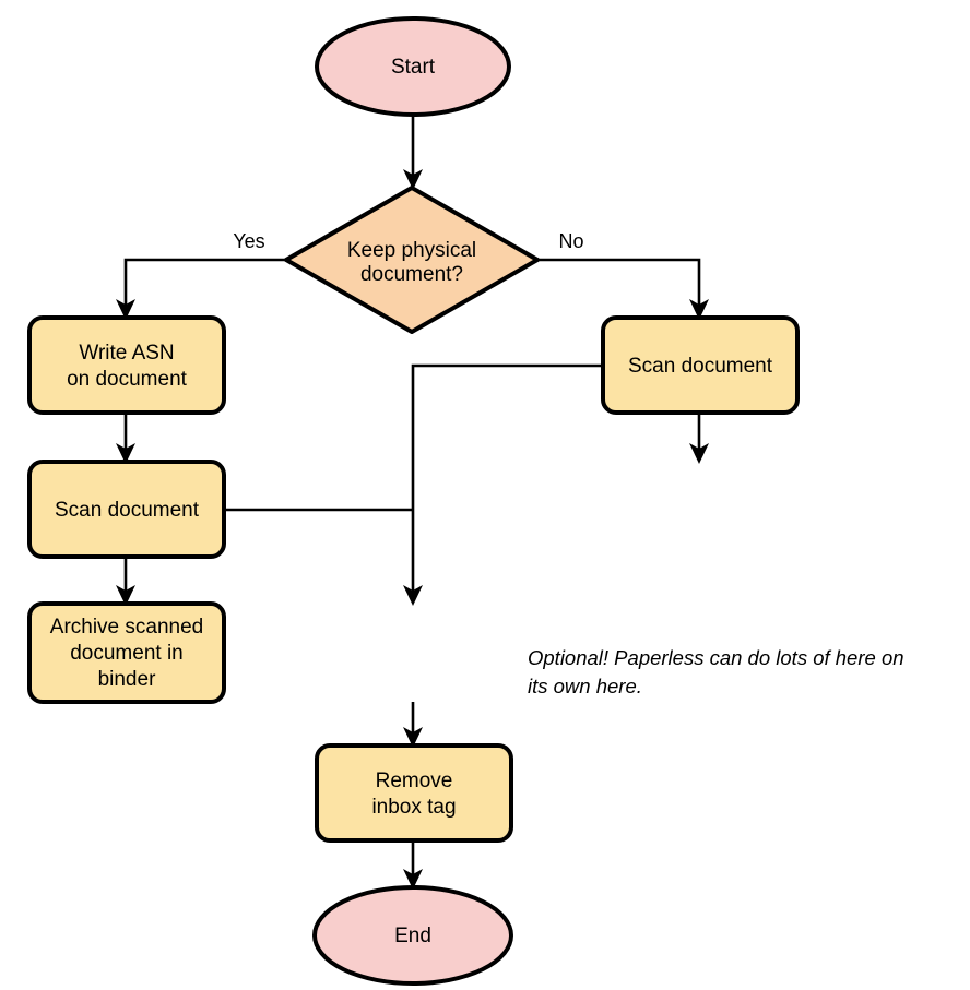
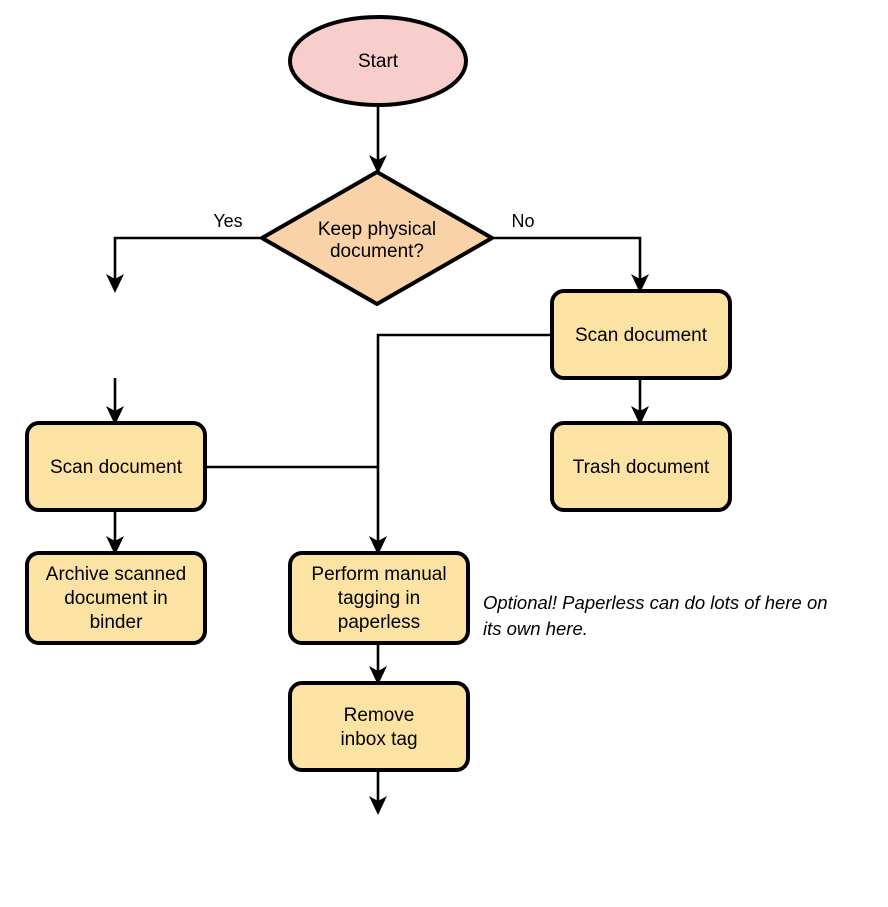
  Start
  Keep physical
  document?
  Yes
  No
- Write ASN
- on document
  Scan document
  Archive scanned
  document in
  binder
  Scan document
+ Trash document
+ Perform manual
+ tagging in
+ paperless
  Remove
  inbox tag
- End
  Optional! Paperless can do lots of here on
  its own here.
